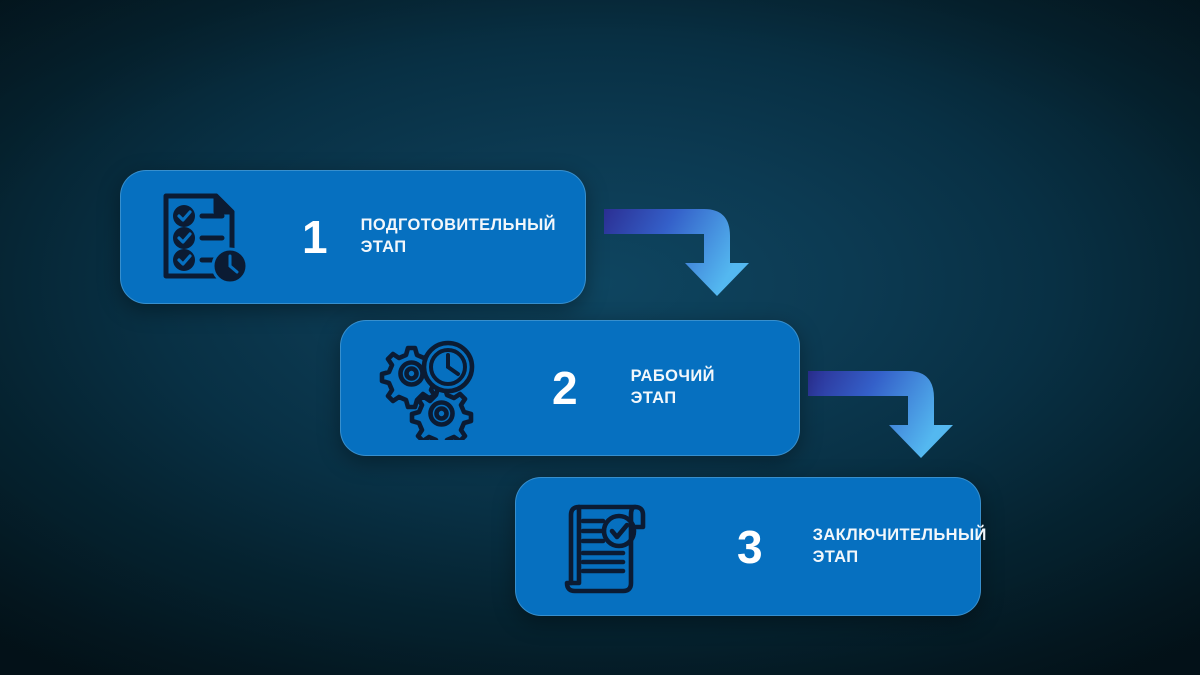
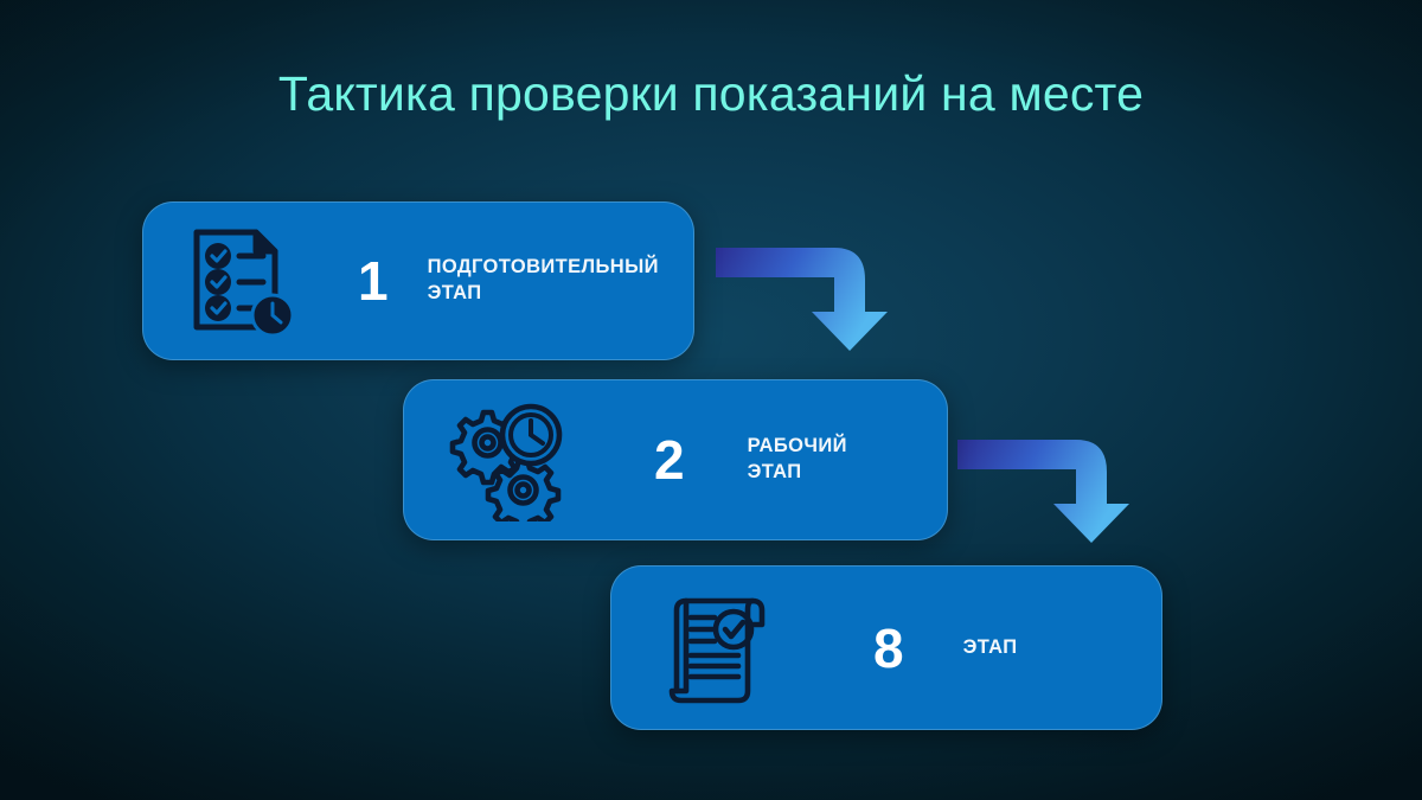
+ Тактика проверки показаний на месте
  1
  ПОДГОТОВИТЕЛЬНЫЙ
  ЭТАП
  2
  РАБОЧИЙ
  ЭТАП
- 3
+ 8
- ЗАКЛЮЧИТЕЛЬНЫЙ
  ЭТАП
